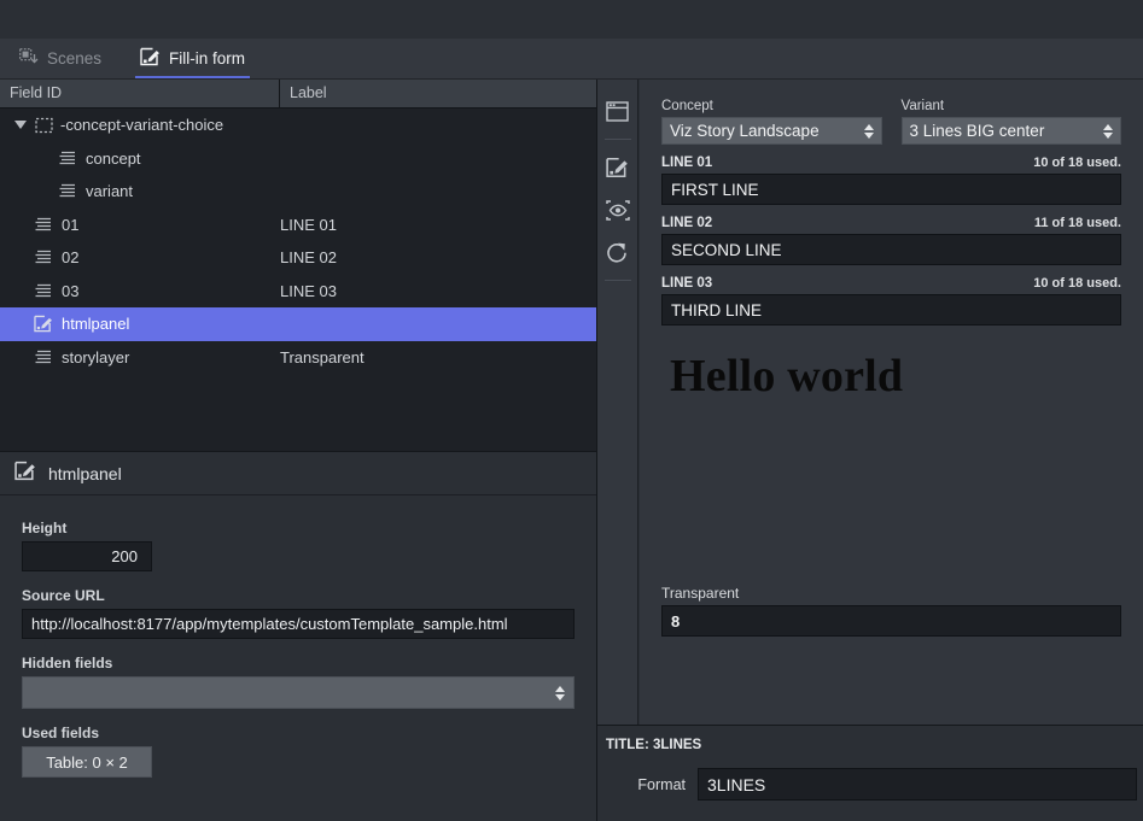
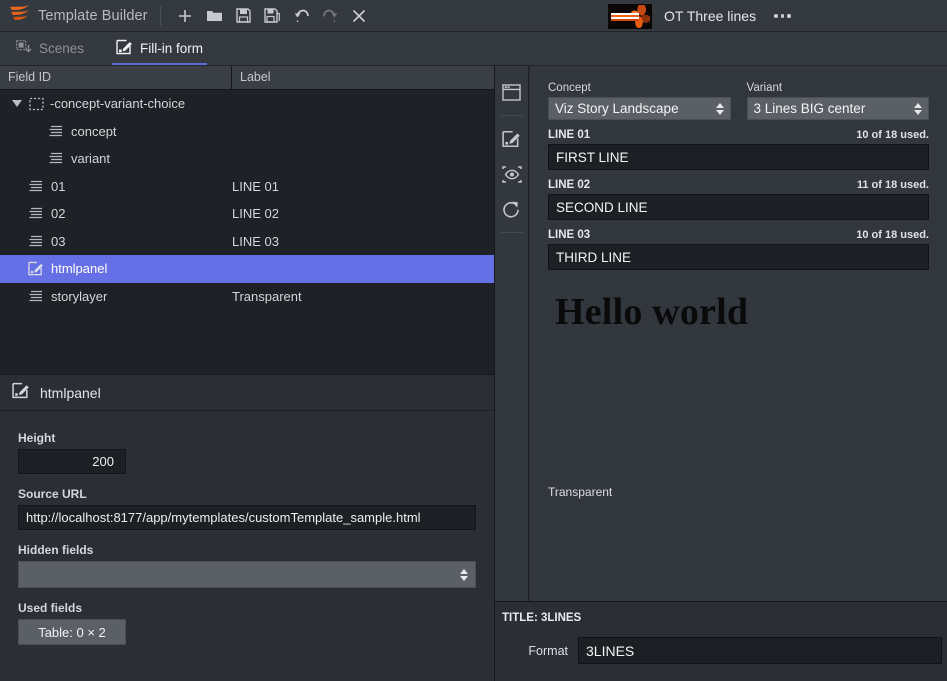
+ Template Builder
+ OT Three lines
  Scenes
  Fill-in form
  Field ID
  Label
  -concept-variant-choice
  concept
  variant
  01
  LINE 01
  02
  LINE 02
  03
  LINE 03
  htmlpanel
  storylayer
  Transparent
  htmlpanel
  Height
  200
  Source URL
  http://localhost:8177/app/mytemplates/customTemplate_sample.html
  Hidden fields
  Used fields
  Table: 0 × 2
  Concept
  Viz Story Landscape
  Variant
  3 Lines BIG center
  LINE 01
  10 of 18 used.
  FIRST LINE
  LINE 02
  11 of 18 used.
  SECOND LINE
  LINE 03
  10 of 18 used.
  THIRD LINE
  Hello world
  Transparent
- 8
  TITLE: 3LINES
  Format
  3LINES
